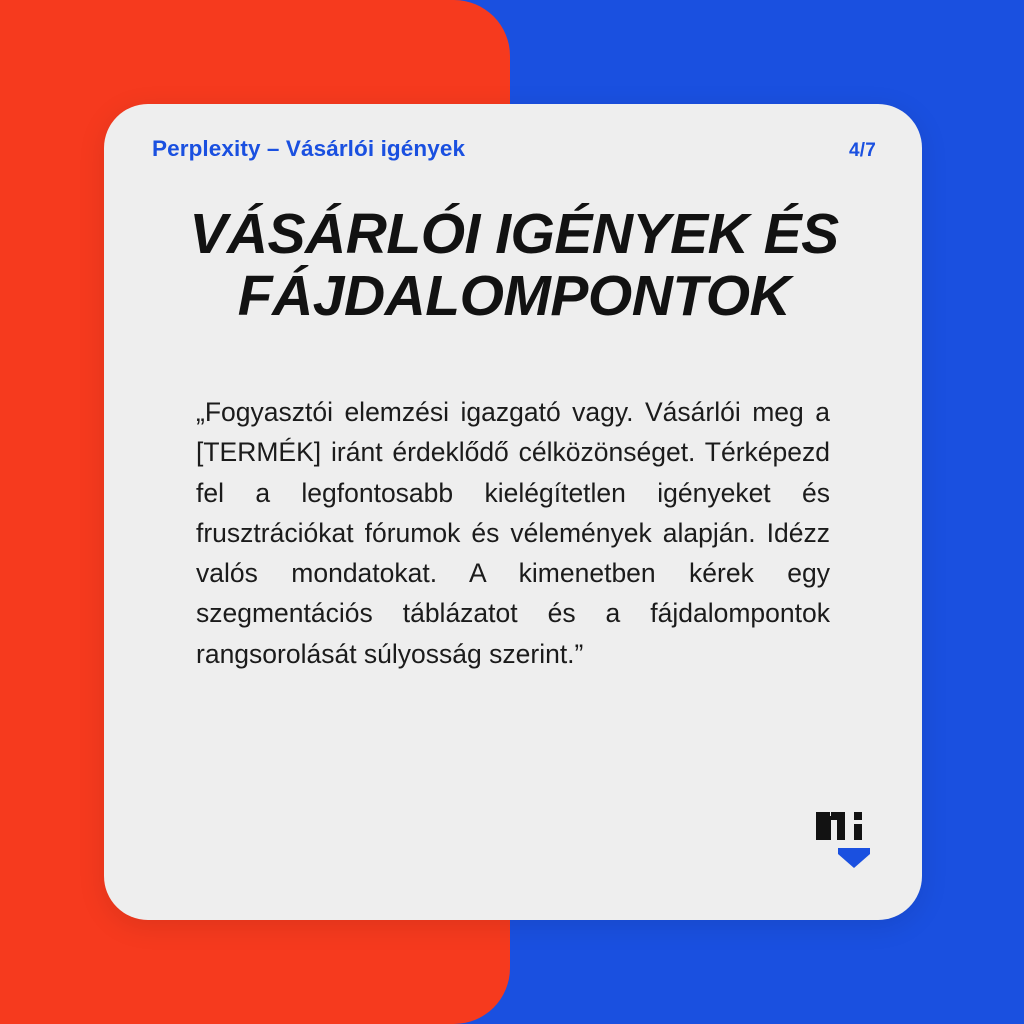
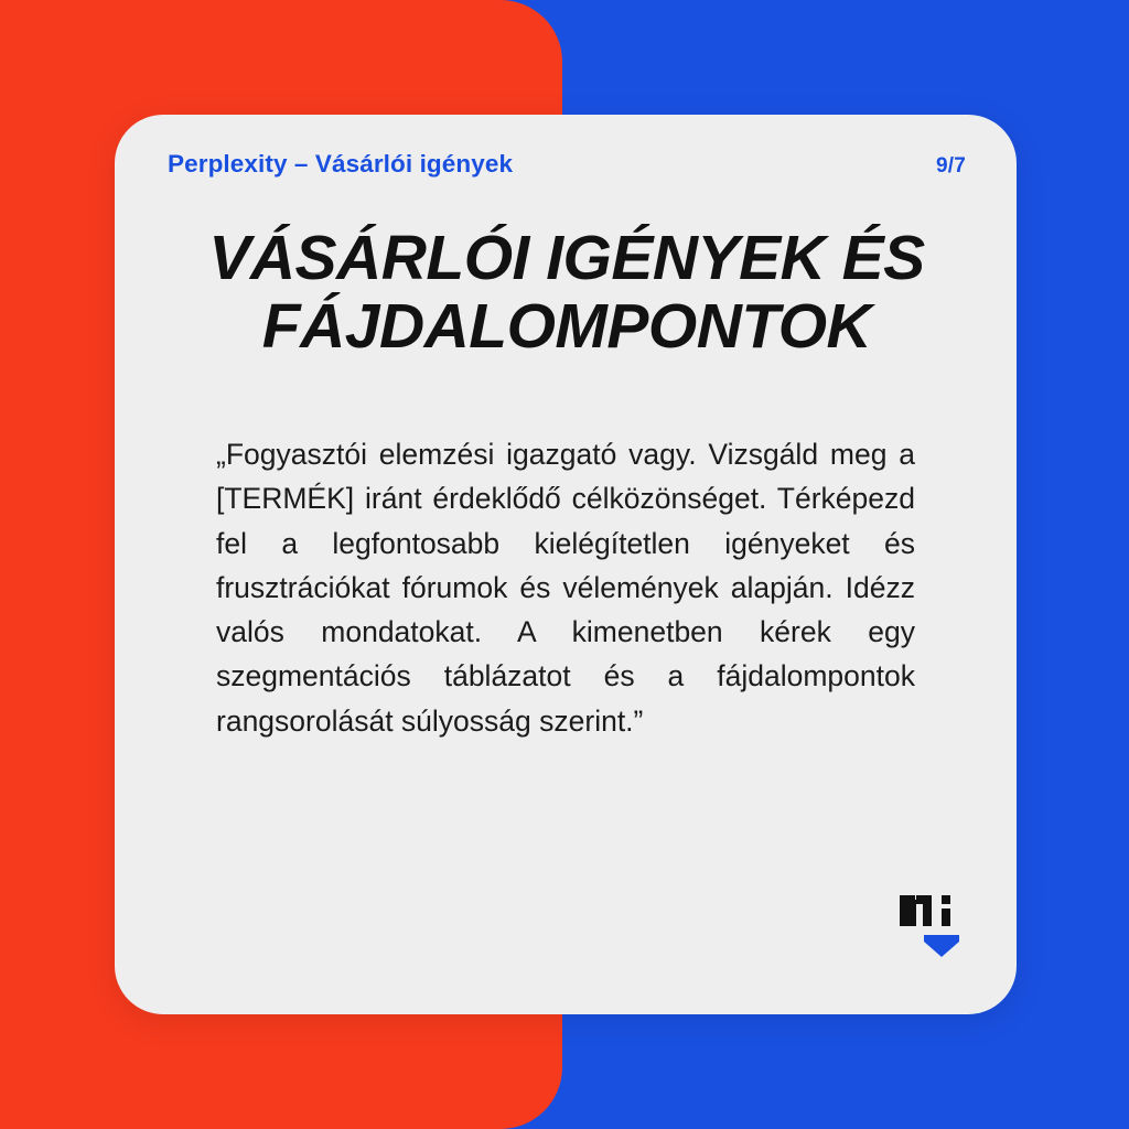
  Perplexity – Vásárlói igények
- 4/7
+ 9/7
  VÁSÁRLÓI IGÉNYEK ÉS FÁJDALOMPONTOK
- „Fogyasztói elemzési igazgató vagy. Vásárlói meg a [TERMÉK] iránt érdeklődő célközönséget. Térképezd fel a legfontosabb kielégítetlen igényeket és frusztrációkat fórumok és vélemények alapján. Idézz valós mondatokat. A kimenetben kérek egy szegmentációs táblázatot és a fájdalompontok rangsorolását súlyosság szerint.”
+ „Fogyasztói elemzési igazgató vagy. Vizsgáld meg a [TERMÉK] iránt érdeklődő célközönséget. Térképezd fel a legfontosabb kielégítetlen igényeket és frusztrációkat fórumok és vélemények alapján. Idézz valós mondatokat. A kimenetben kérek egy szegmentációs táblázatot és a fájdalompontok rangsorolását súlyosság szerint.”
